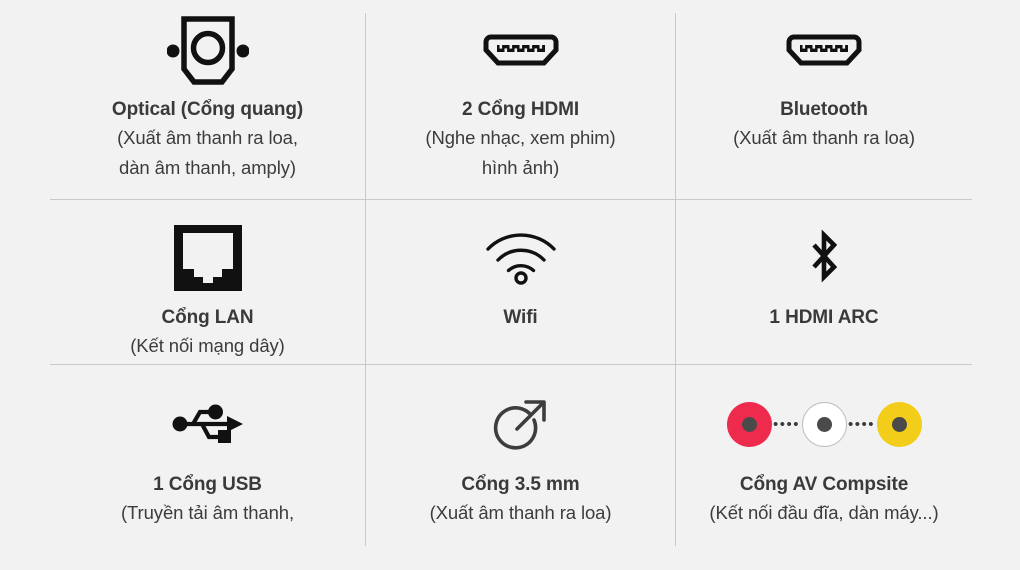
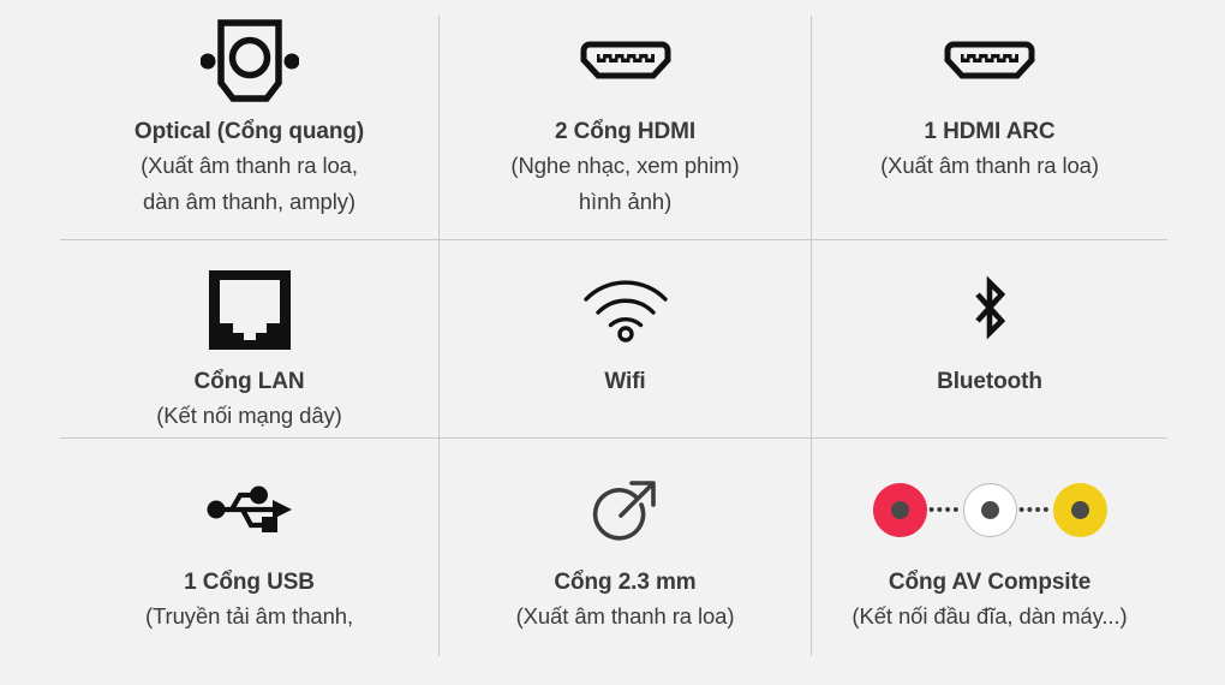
  Optical (Cổng quang)
  (Xuất âm thanh ra loa,
  dàn âm thanh, amply)
  2 Cổng HDMI
  (Nghe nhạc, xem phim)
  hình ảnh)
- Bluetooth
+ 1 HDMI ARC
  (Xuất âm thanh ra loa)
  Cổng LAN
  (Kết nối mạng dây)
  Wifi
- 1 HDMI ARC
+ Bluetooth
  1 Cổng USB
  (Truyền tải âm thanh,
- Cổng 3.5 mm
+ Cổng 2.3 mm
  (Xuất âm thanh ra loa)
  ••••
  ••••
  Cổng AV Compsite
  (Kết nối đầu đĩa, dàn máy...)
